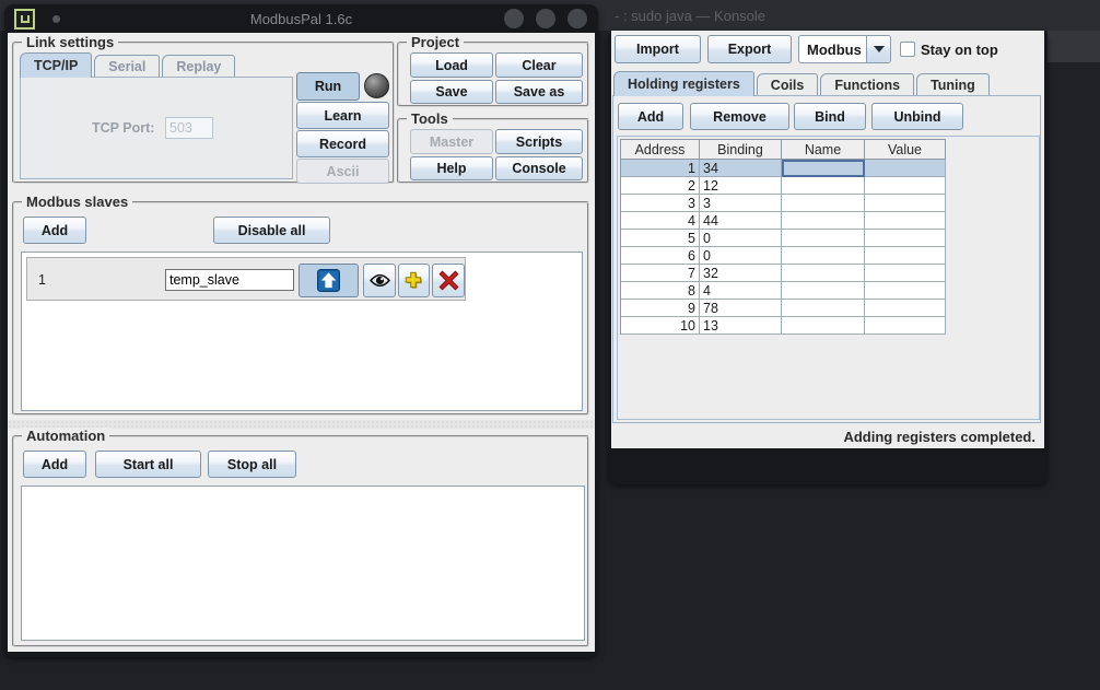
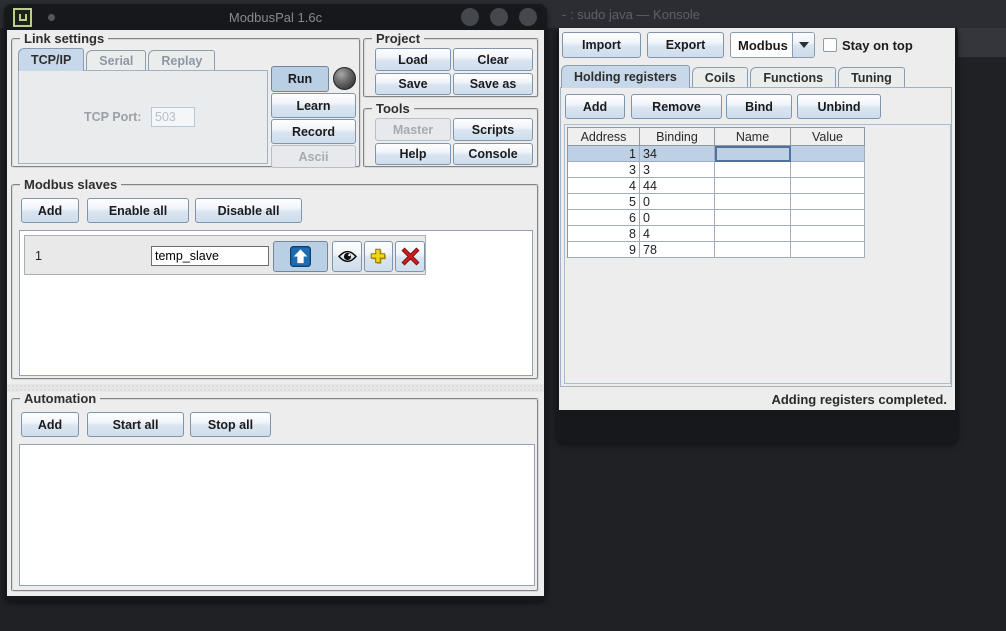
  - : sudo java — Konsole
  ModbusPal 1.6c
  Link settings
  TCP/IP
  Serial
  Replay
  TCP Port:
  503
  Run
  Learn
  Record
  Ascii
  Project
  Load
  Clear
  Save
  Save as
  Tools
  Master
  Scripts
  Help
  Console
  Modbus slaves
  Add
+ Enable all
  Disable all
  1
  temp_slave
  Automation
  Add
  Start all
  Stop all
  Import
  Export
  Modbus
  Stay on top
  Holding registers
  Coils
  Functions
  Tuning
  Add
  Remove
  Bind
  Unbind
  Address
  Binding
  Name
  Value
  1
  34
- 2
- 12
  3
  3
  4
  44
  5
  0
  6
  0
- 7
- 32
  8
  4
  9
  78
- 10
- 13
  Adding registers completed.
